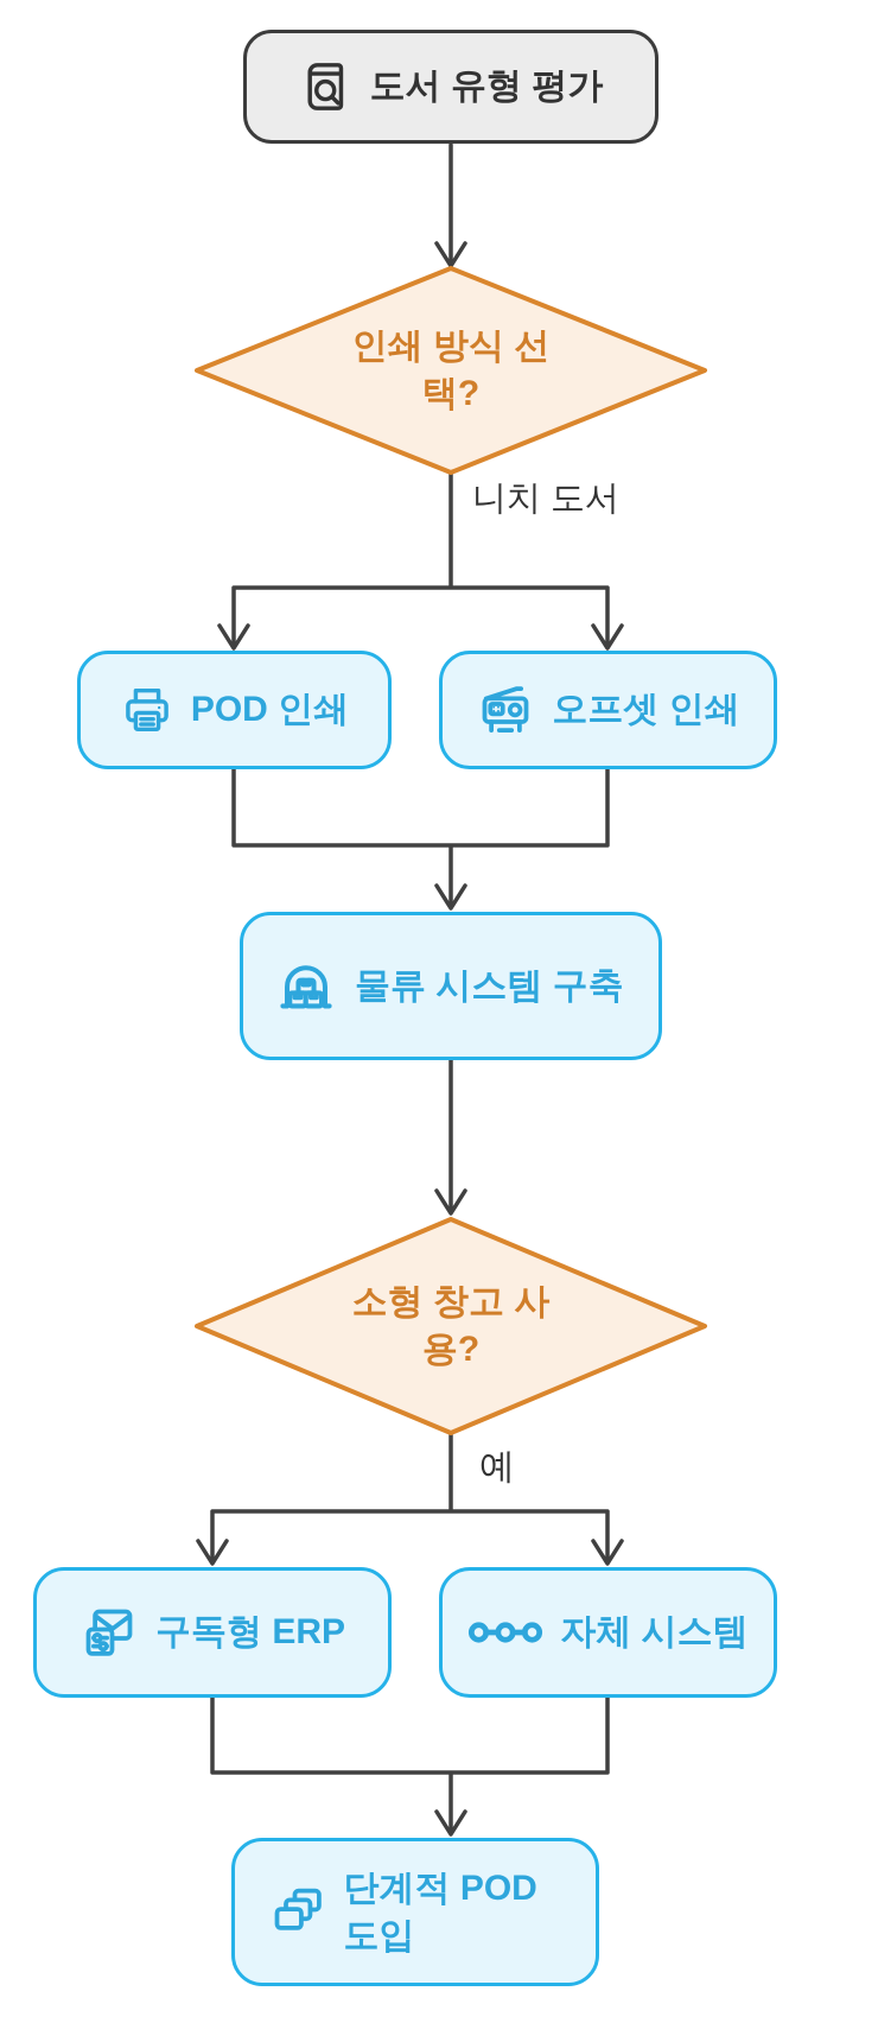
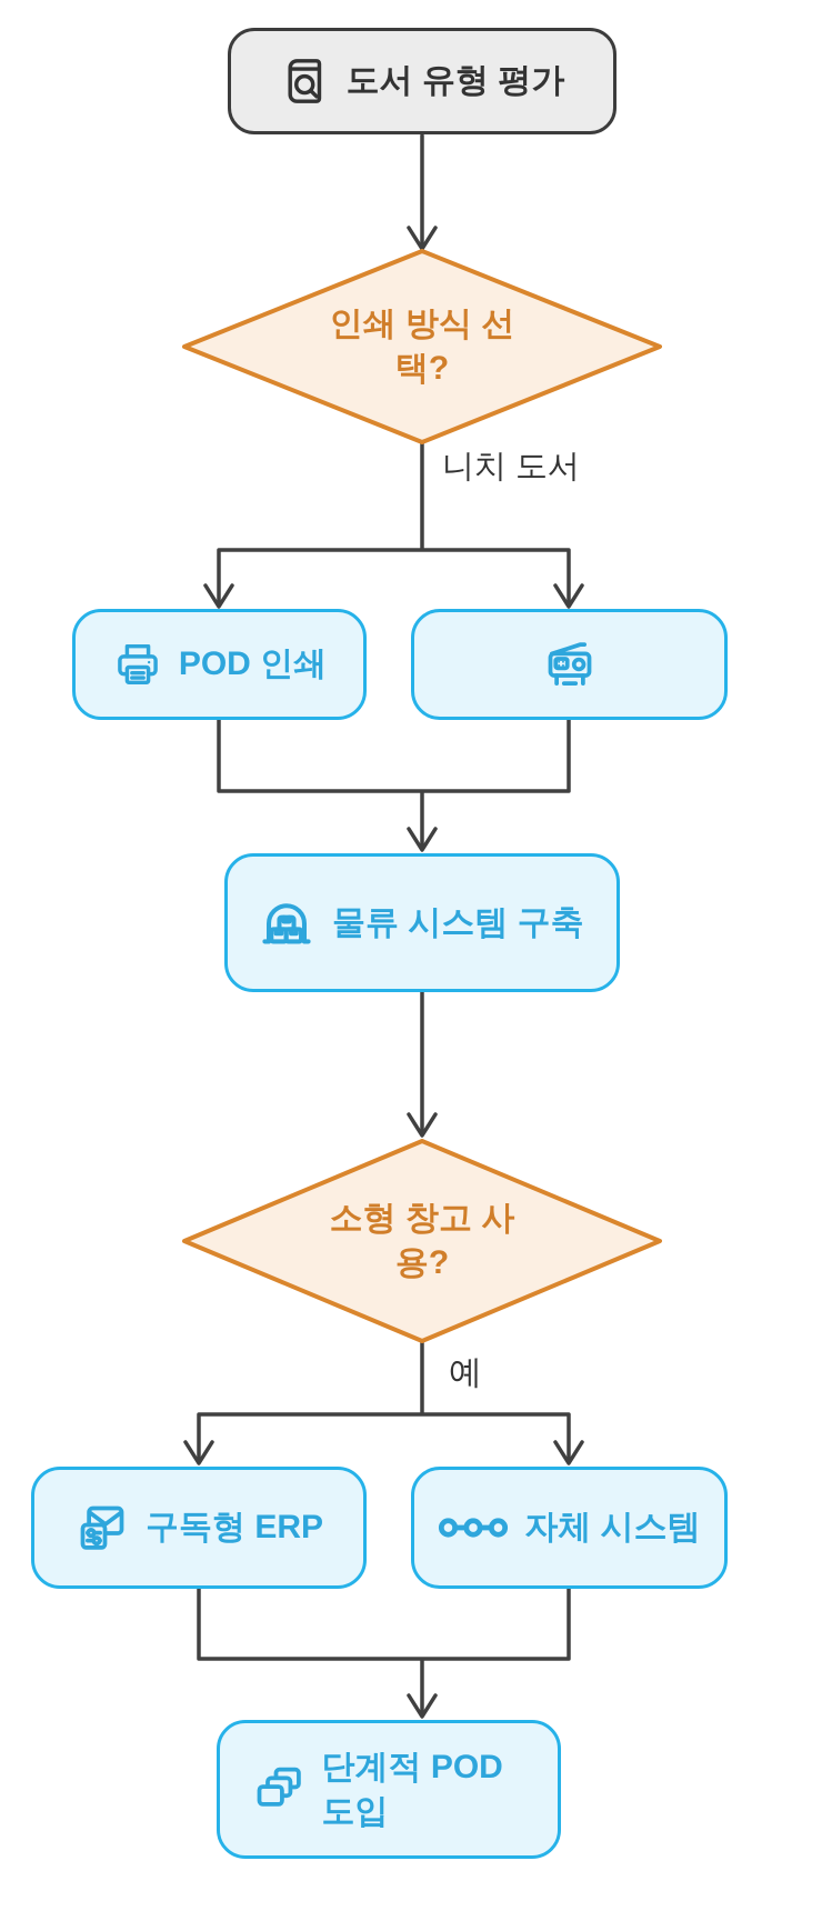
  도서 유형 평가
  인쇄 방식 선택?
  니치 도서
  POD 인쇄
- 오프셋 인쇄
  물류 시스템 구축
  소형 창고 사용?
  예
  구독형 ERP
  자체 시스템
  단계적 POD 도입
